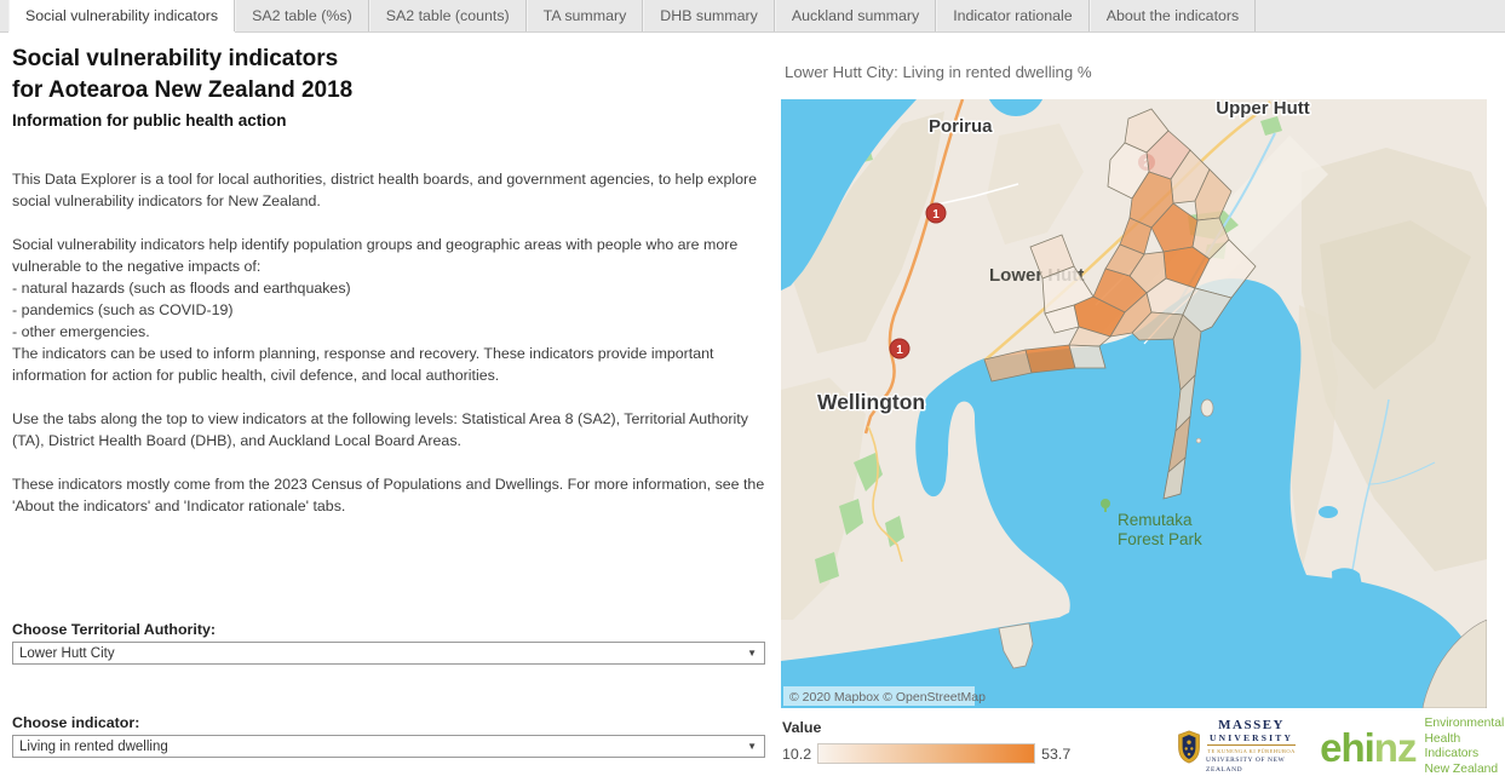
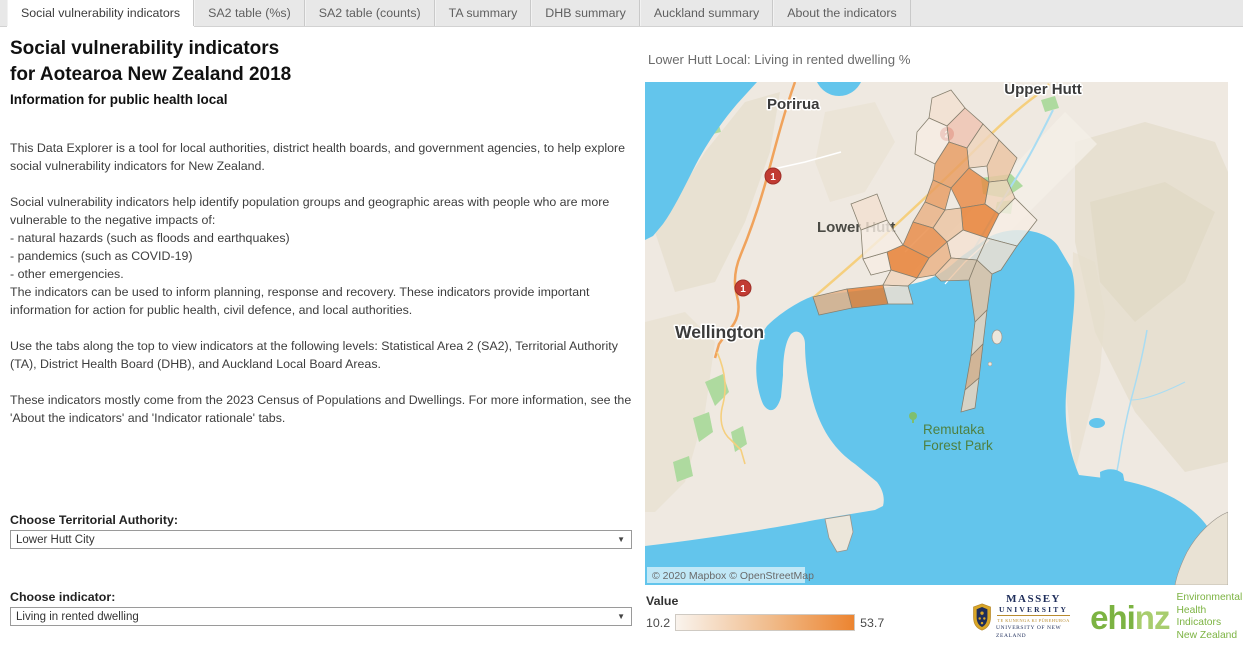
  Social vulnerability indicators
  SA2 table (%s)
  SA2 table (counts)
  TA summary
  DHB summary
  Auckland summary
- Indicator rationale
  About the indicators
  Social vulnerability indicators
  for Aotearoa New Zealand 2018
- Information for public health action
+ Information for public health local
  This Data Explorer is a tool for local authorities, district health boards, and government agencies, to help explore social vulnerability indicators for New Zealand.
  Social vulnerability indicators help identify population groups and geographic areas with people who are more vulnerable to the negative impacts of:
  - natural hazards (such as floods and earthquakes)
  - pandemics (such as COVID-19)
  - other emergencies.
  The indicators can be used to inform planning, response and recovery. These indicators provide important information for action for public health, civil defence, and local authorities.
- Use the tabs along the top to view indicators at the following levels: Statistical Area 8 (SA2), Territorial Authority (TA), District Health Board (DHB), and Auckland Local Board Areas.
+ Use the tabs along the top to view indicators at the following levels: Statistical Area 2 (SA2), Territorial Authority (TA), District Health Board (DHB), and Auckland Local Board Areas.
  These indicators mostly come from the 2023 Census of Populations and Dwellings. For more information, see the 'About the indicators' and 'Indicator rationale' tabs.
  Choose Territorial Authority:
  Lower Hutt City
  ▼
  Choose indicator:
  Living in rented dwelling
  ▼
- Lower Hutt City: Living in rented dwelling %
+ Lower Hutt Local: Living in rented dwelling %
  Lower Hutt
  2
  Porirua
  Upper Hutt
  Wellington
  1
  1
  Remutaka
  Forest Park
  © 2020 Mapbox © OpenStreetMap
  Value
  10.2
  53.7
  MASSEY
  UNIVERSITY
  ehinz
  Environmental Health
  Indicators New Zealand
